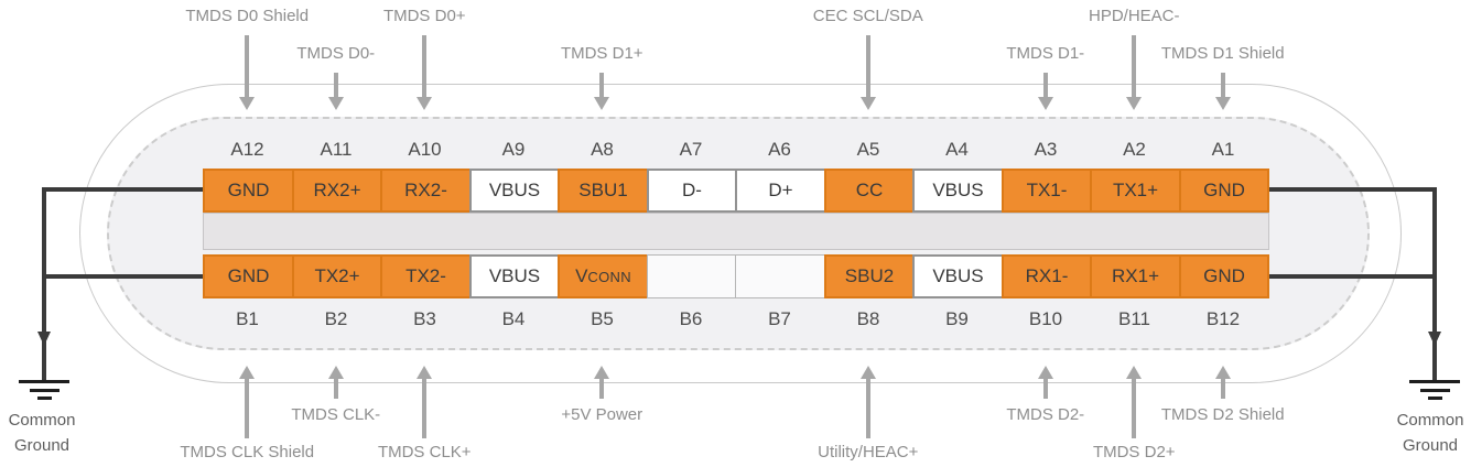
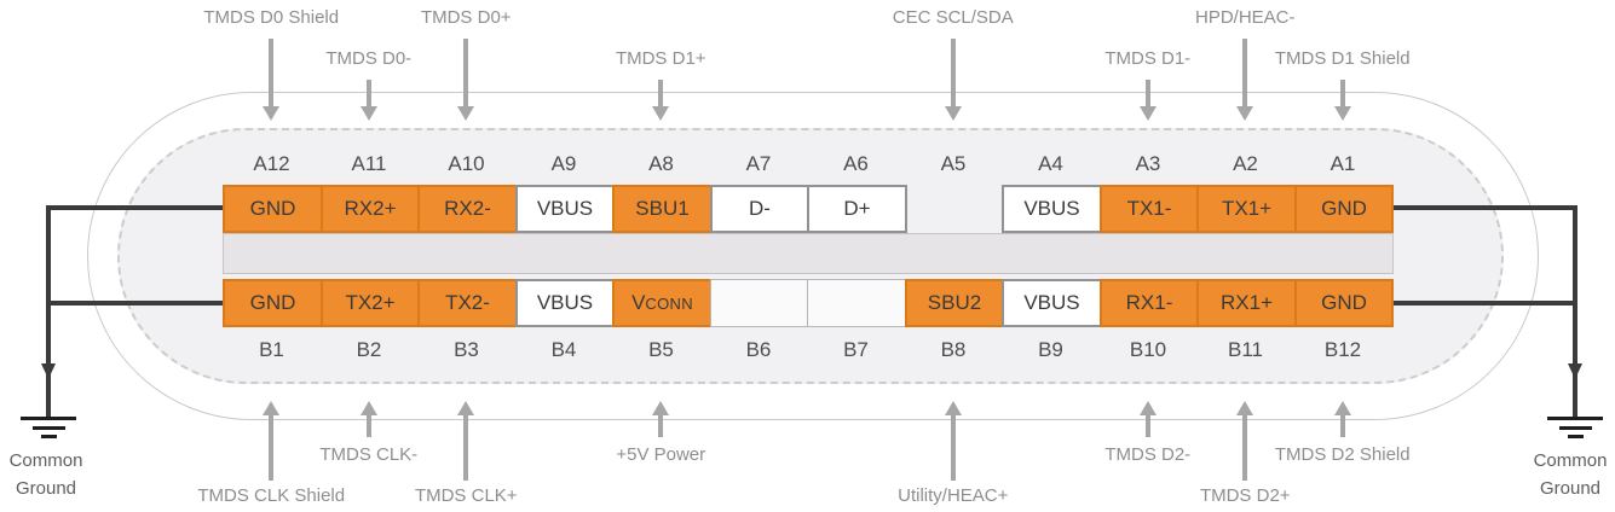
  Common
  Ground
  Common
  Ground
  A12
  GND
  A11
  RX2+
  A10
  RX2-
  A9
  VBUS
  A8
  SBU1
  A7
  D-
  A6
  D+
  A5
- CC
  A4
  VBUS
  A3
  TX1-
  A2
  TX1+
  A1
  GND
  B1
  GND
  B2
  TX2+
  B3
  TX2-
  B4
  VBUS
  B5
  V
  CONN
  B6
  B7
  B8
  SBU2
  B9
  VBUS
  B10
  RX1-
  B11
  RX1+
  B12
  GND
  TMDS D0 Shield
  TMDS D0-
  TMDS D0+
  TMDS D1+
  CEC SCL/SDA
  TMDS D1-
  HPD/HEAC-
  TMDS D1 Shield
  TMDS CLK Shield
  TMDS CLK-
  TMDS CLK+
  +5V Power
  Utility/HEAC+
  TMDS D2-
  TMDS D2+
  TMDS D2 Shield
